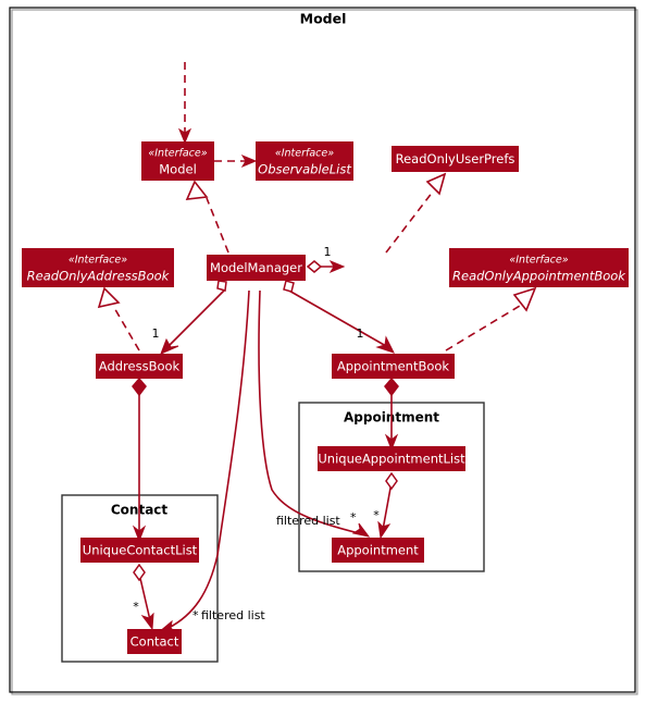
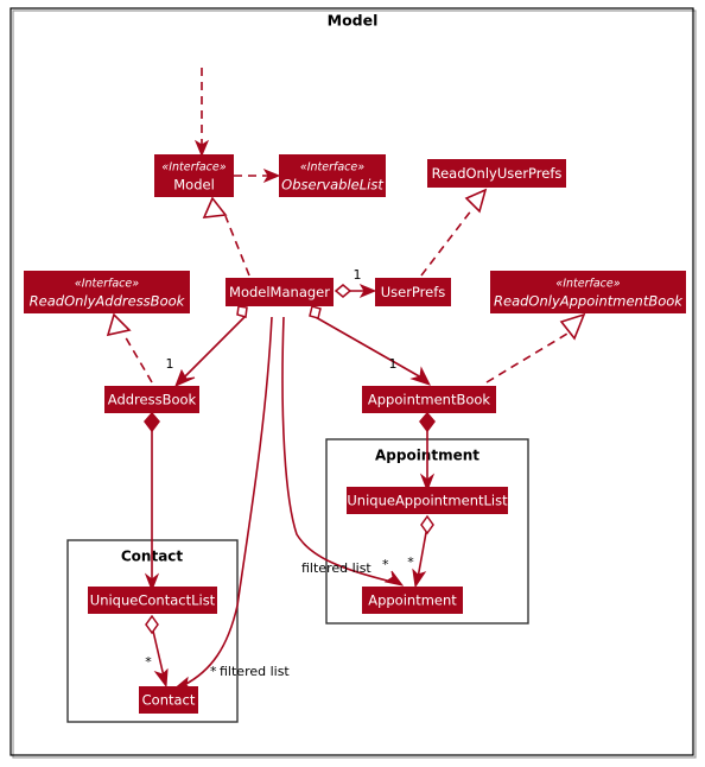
  Model
  Contact
  Appointment
  1
  1
  1
  *
  *
  *
  filtered list
  filtered list
  *
  «Interface»
  Model
  «Interface»
  ObservableList
  ReadOnlyUserPrefs
  «Interface»
  ReadOnlyAddressBook
  ModelManager
+ UserPrefs
  «Interface»
  ReadOnlyAppointmentBook
  AddressBook
  AppointmentBook
  UniqueAppointmentList
  Appointment
  UniqueContactList
  Contact
